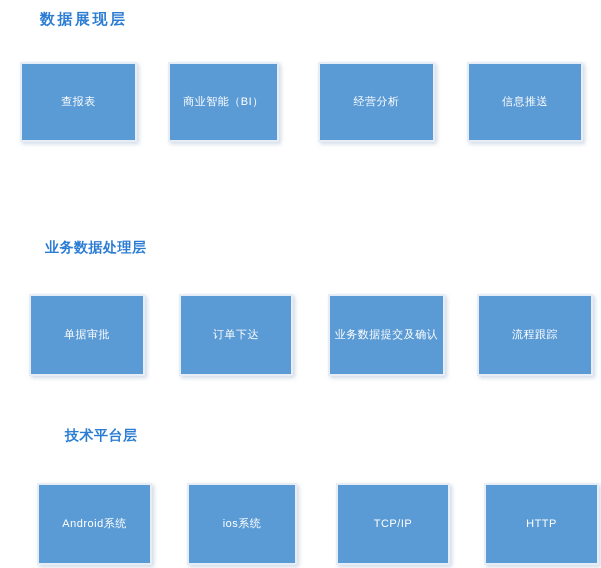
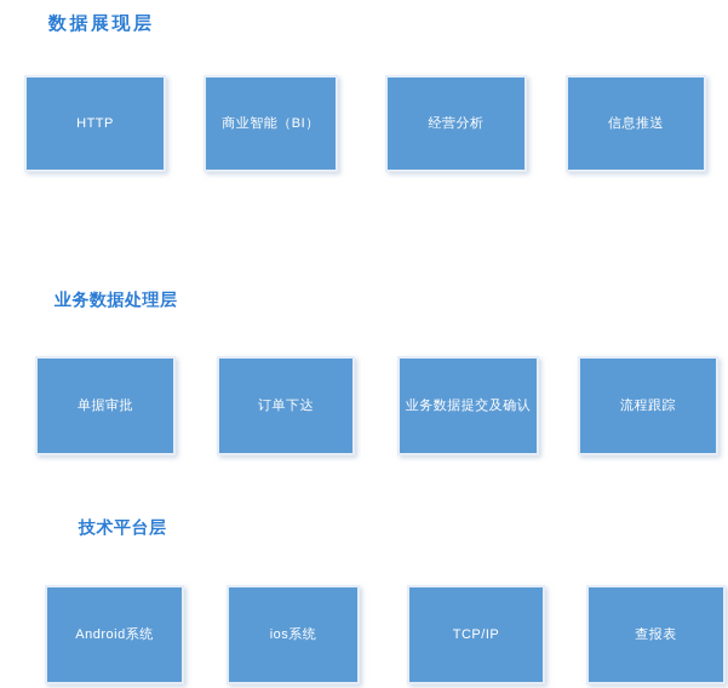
  数据展现层
- 查报表
+ HTTP
  商业智能（BI）
  经营分析
  信息推送
  业务数据处理层
  单据审批
  订单下达
  业务数据提交及确认
  流程跟踪
  技术平台层
  Android系统
  ios系统
  TCP/IP
- HTTP
+ 查报表
